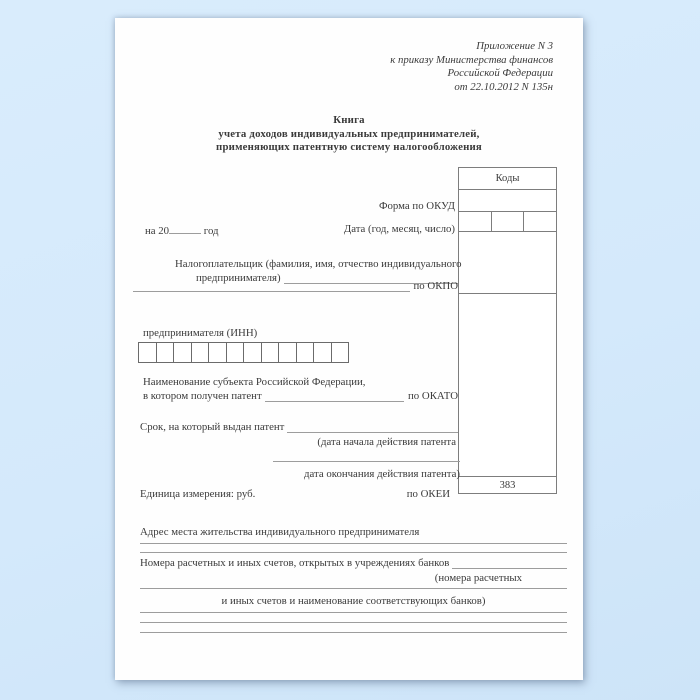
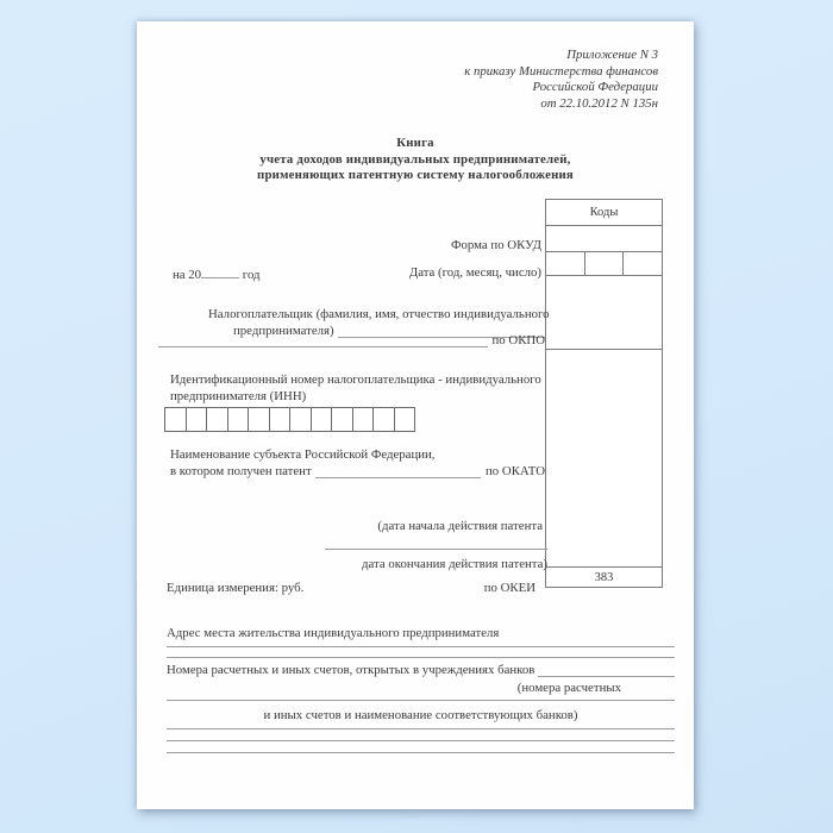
  Приложение N 3
  к приказу Министерства финансов
  Российской Федерации
  от 22.10.2012 N 135н
  Книга
  учета доходов индивидуальных предпринимателей,
  применяющих патентную систему налогообложения
  Коды
  383
  Форма по ОКУД
  на 20 год
  Дата (год, месяц, число)
  Налогоплательщик (фамилия, имя, отчество индивидуального
  предпринимателя)
  по ОКПО
+ Идентификационный номер налогоплательщика - индивидуального
  предпринимателя (ИНН)
  Наименование субъекта Российской Федерации,
  в котором получен патент
  по ОКАТО
- Срок, на который выдан патент
  (дата начала действия патента
  дата окончания действия патента)
  Единица измерения: руб.
  по ОКЕИ
  Адрес места жительства индивидуального предпринимателя
  Номера расчетных и иных счетов, открытых в учреждениях банков
  (номера расчетных
  и иных счетов и наименование соответствующих банков)
